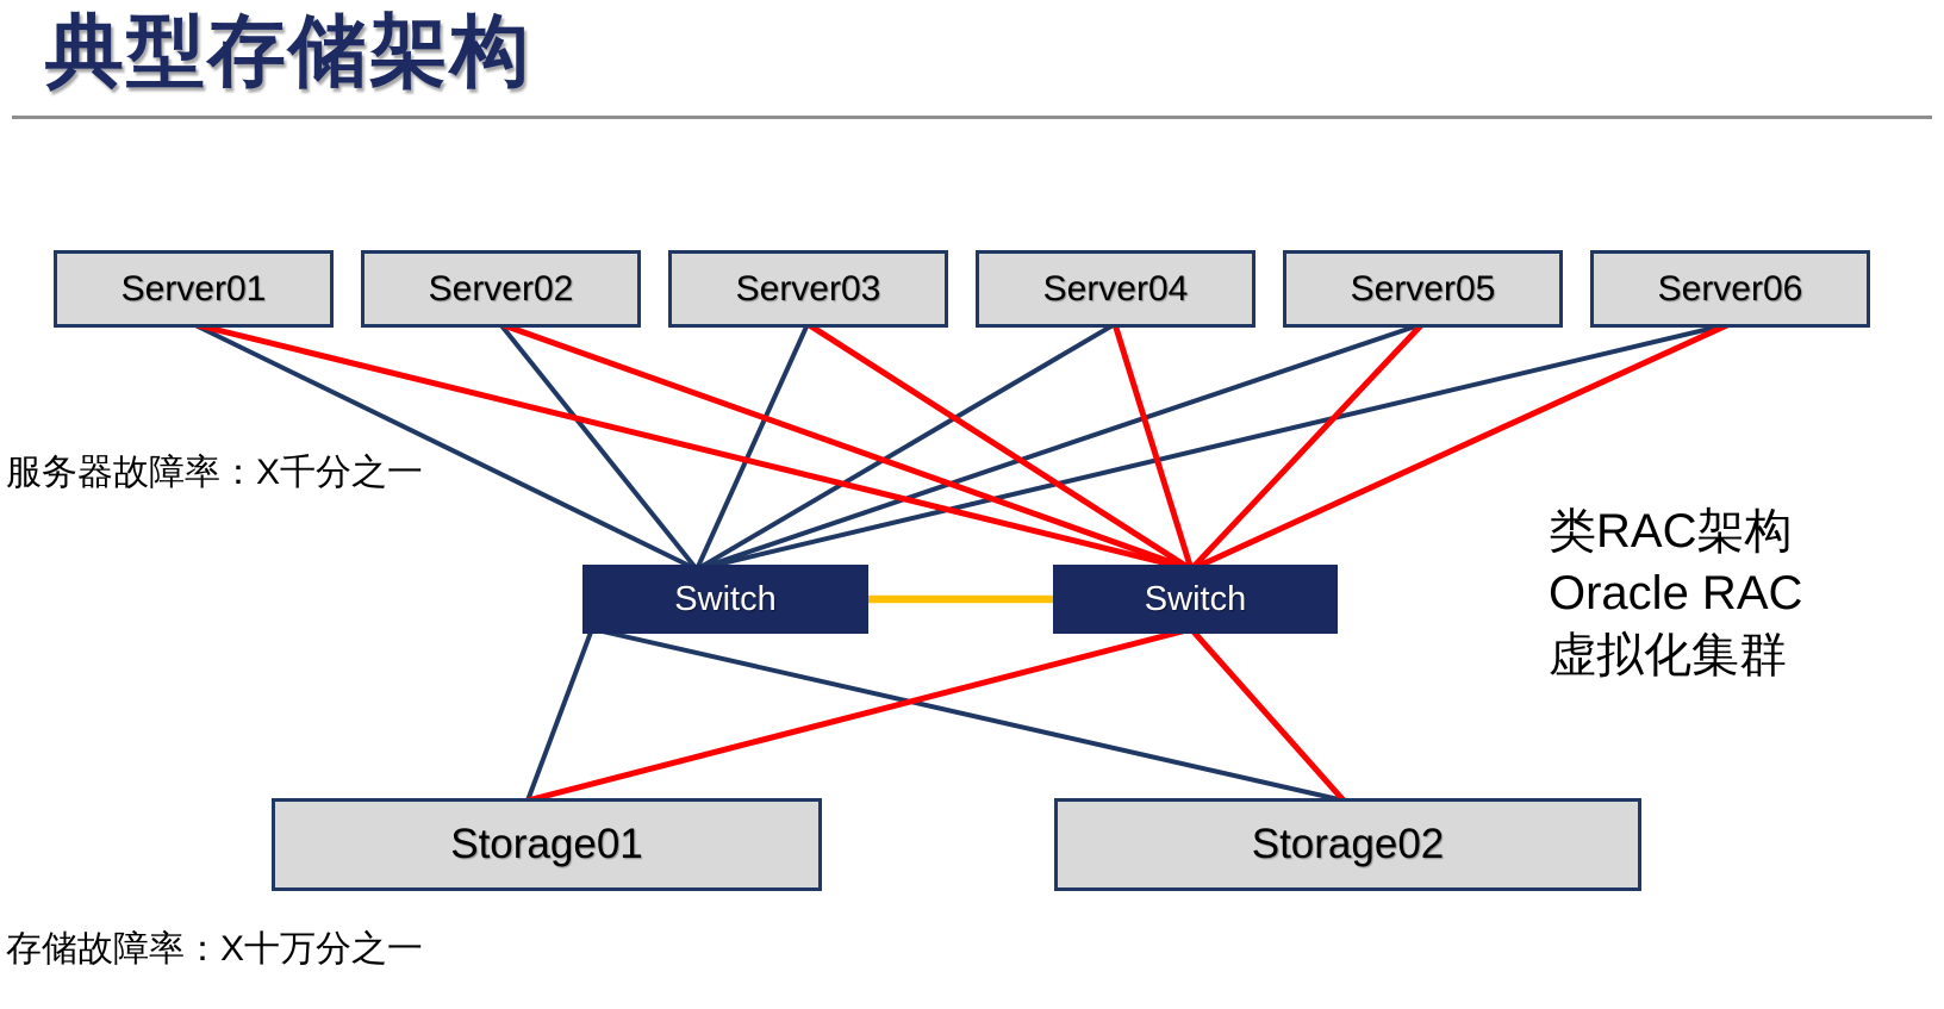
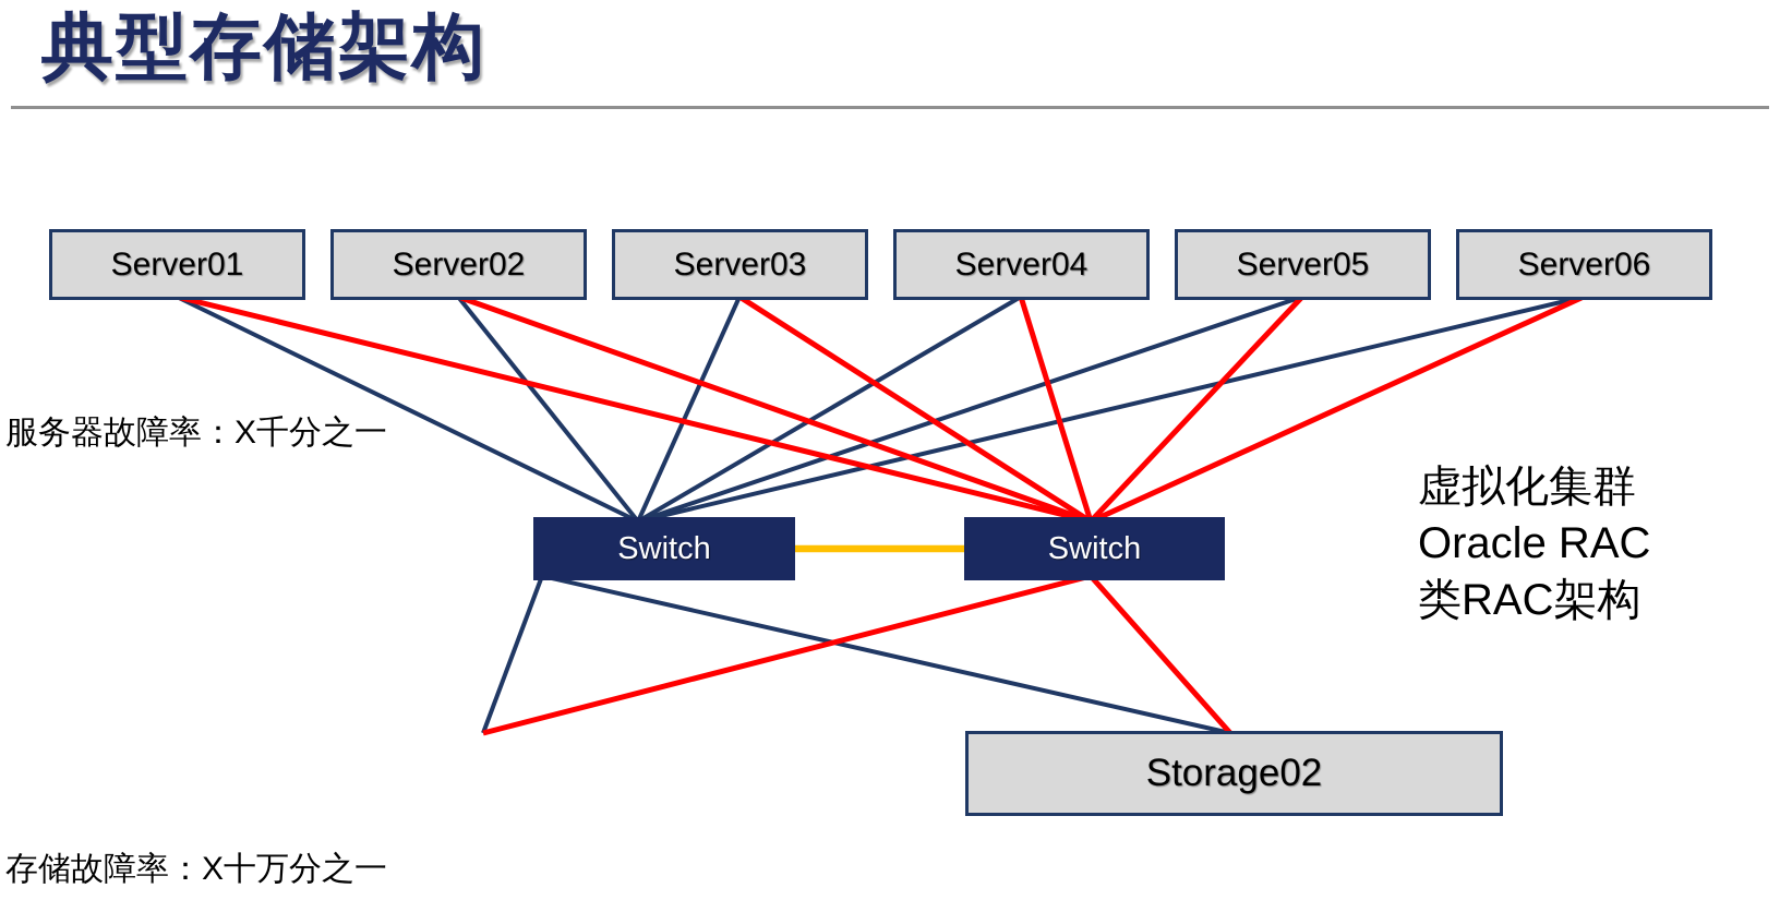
  典型存储架构
  Server01
  Server02
  Server03
  Server04
  Server05
  Server06
  Switch
  Switch
- Storage01
  Storage02
  服务器故障率：X千分之一
  存储故障率：X十万分之一
- 类RAC架构
+ 虚拟化集群
  Oracle RAC
- 虚拟化集群
+ 类RAC架构
